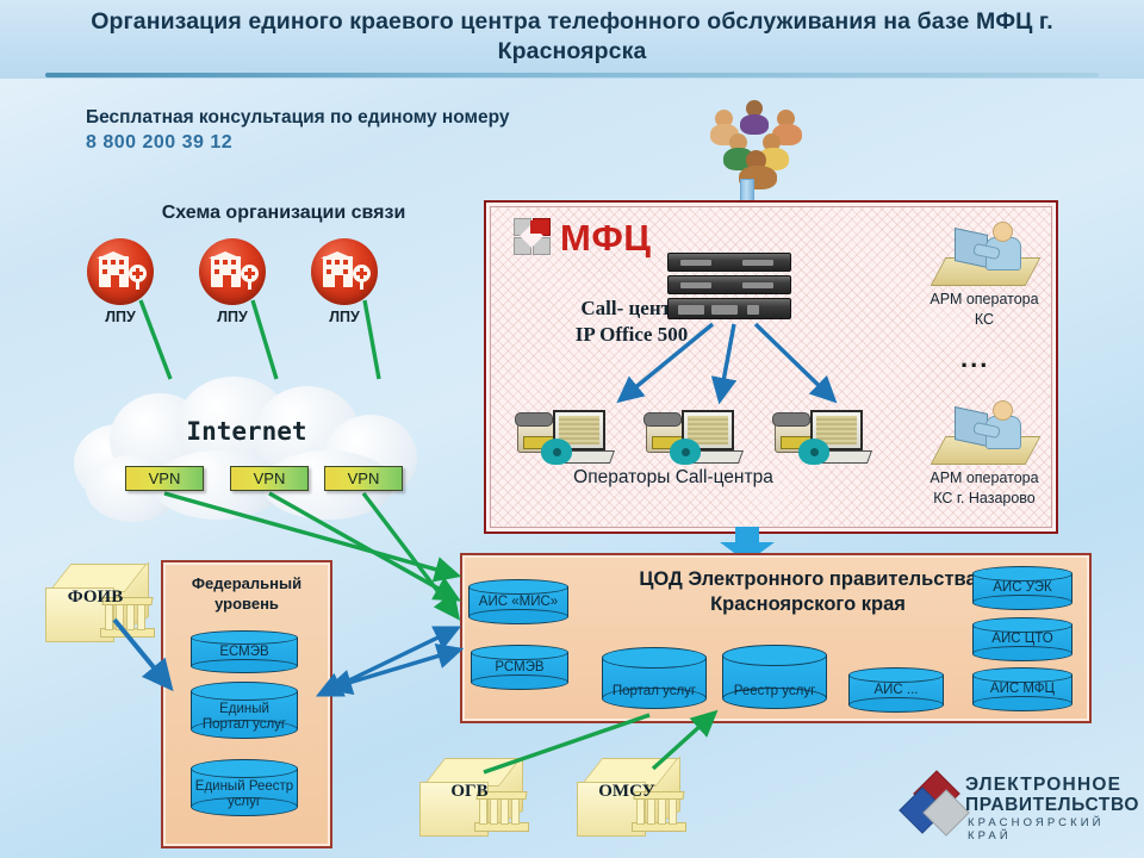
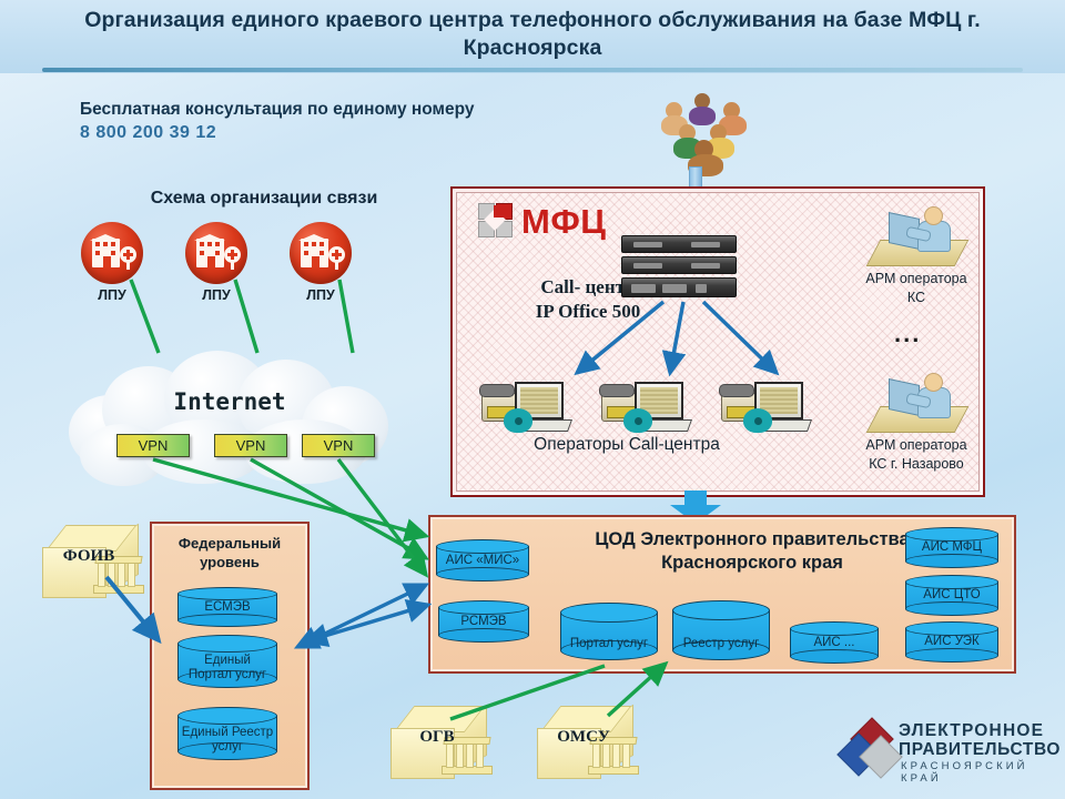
  Организация единого краевого центра телефонного обслуживания на базе МФЦ г. Красноярска
  Бесплатная консультация по единому номеру
  8 800 200 39 12
  Схема организации связи
  МФЦ
  Call- цент
  IP Office 500
  Операторы Call-центра
  АРМ оператора
  КС
  ...
  АРМ оператора
  КС г. Назарово
  ЛПУ
  ЛПУ
  ЛПУ
  Internet
  VPN
  VPN
  VPN
  ЦОД Электронного правительств
  Красноярского края
  АИС «МИС»
  РСМЭВ
  Портал услуг
  Реестр услуг
  АИС ...
- АИС УЭК
+ АИС МФЦ
  АИС ЦТО
- АИС МФЦ
+ АИС УЭК
  Федеральный
  уровень
  ЕСМЭВ
  Единый Портал услуг
  Единый Реестр услуг
  ФОИВ
  ОГВ
  ОМСУ
  ЭЛЕКТРОННОЕ
  ПРАВИТЕЛЬСТВО
  КРАСНОЯРСКИЙ КРАЙ
